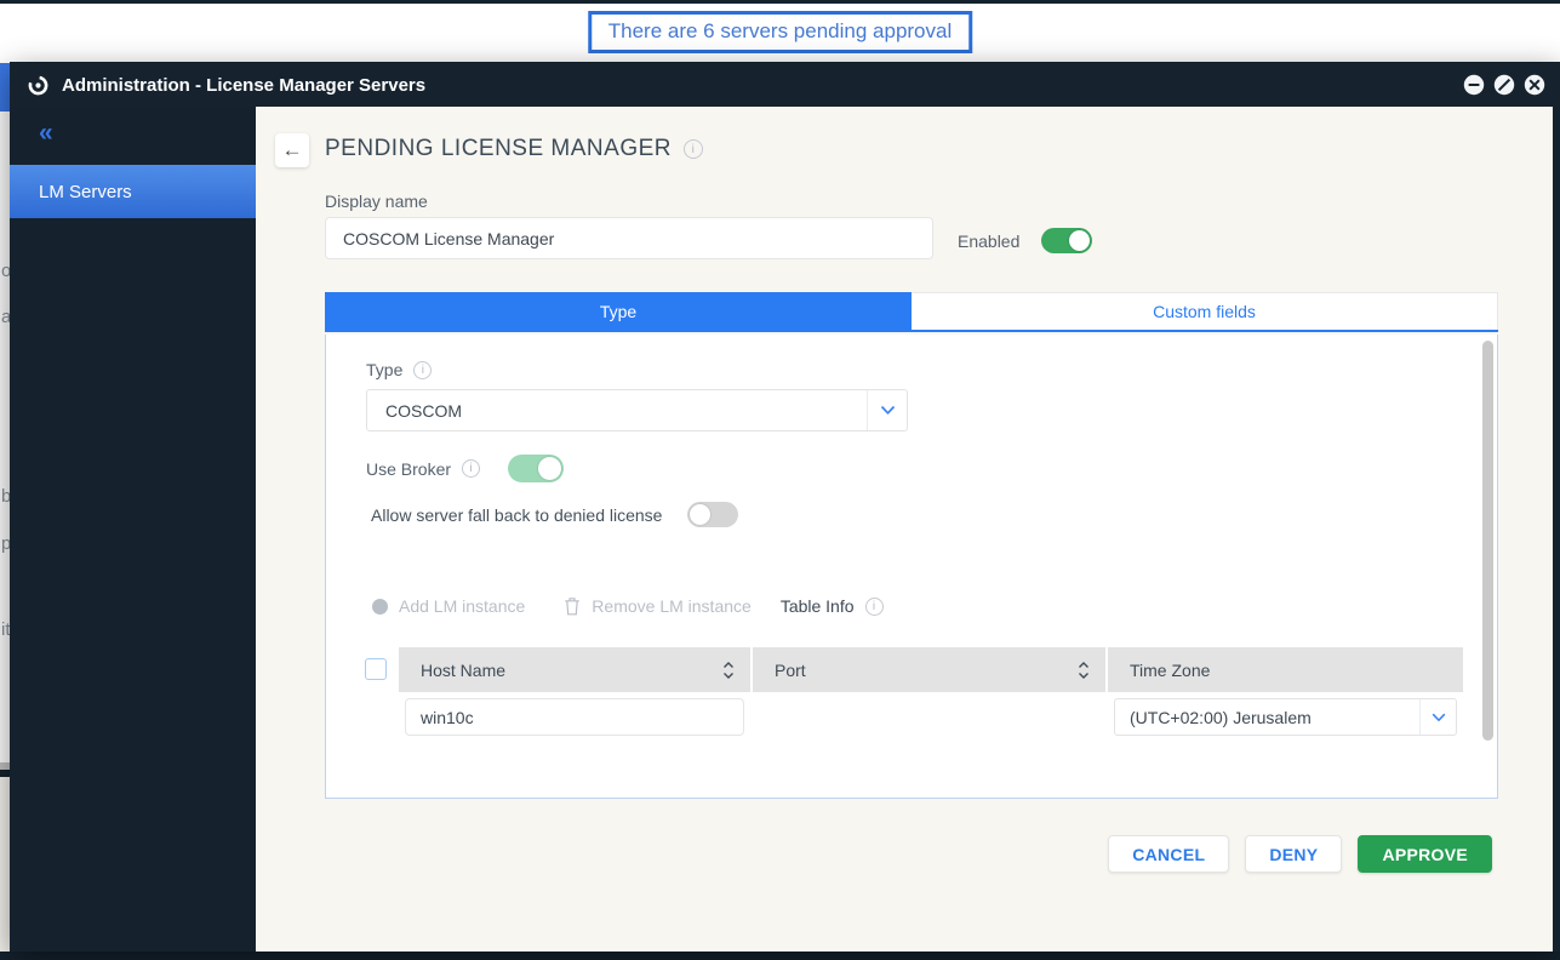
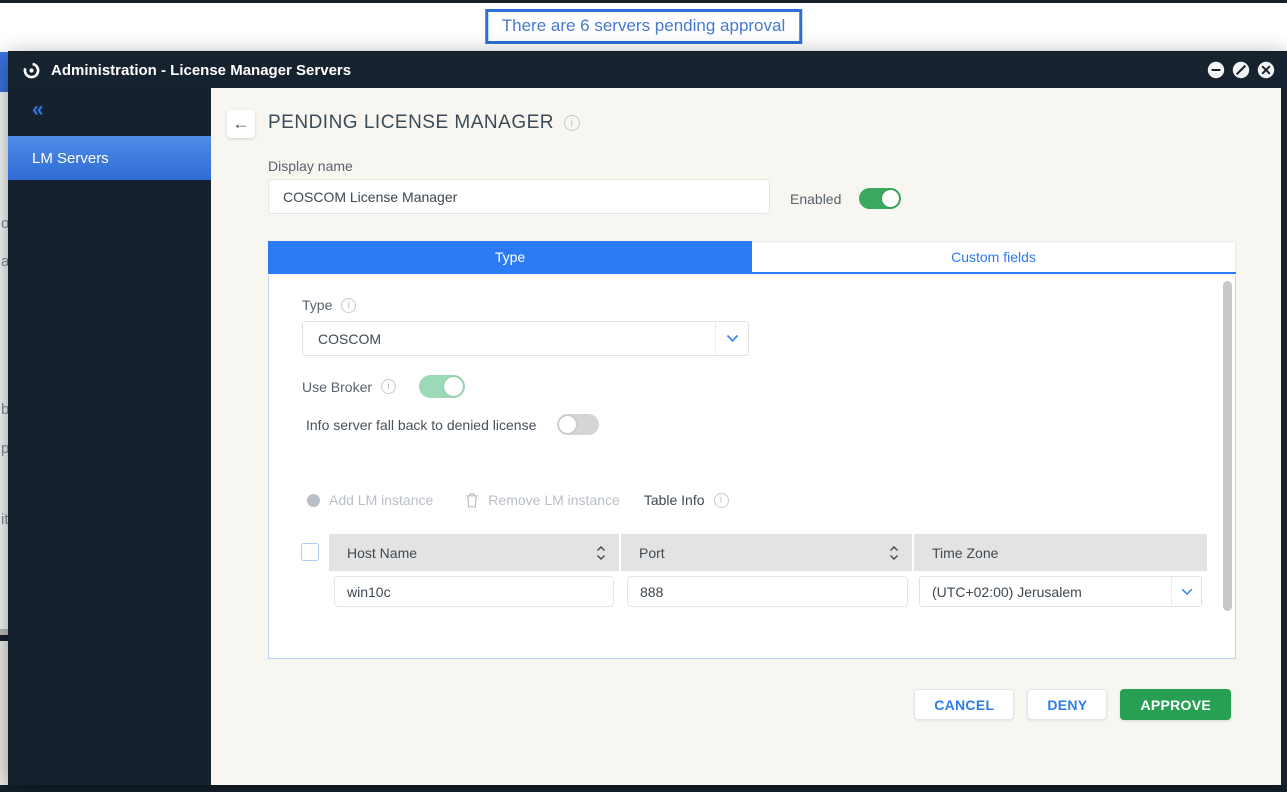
  There are 6 servers pending approval
  o
  a
  b
  p
  it
  Administration - License Manager Servers
  «
  LM Servers
  ←
  PENDING LICENSE MANAGER
  i
  Display name
  COSCOM License Manager
  Enabled
  Type
  Custom fields
  Type
  i
  COSCOM
  Use Broker
  i
- Allow server fall back to denied license
+ Info server fall back to denied license
  Add LM instance
  Remove LM instance
  Table Info
  i
  Host Name
  Port
  Time Zone
  win10c
+ 888
  (UTC+02:00) Jerusalem
  CANCEL
  DENY
  APPROVE
